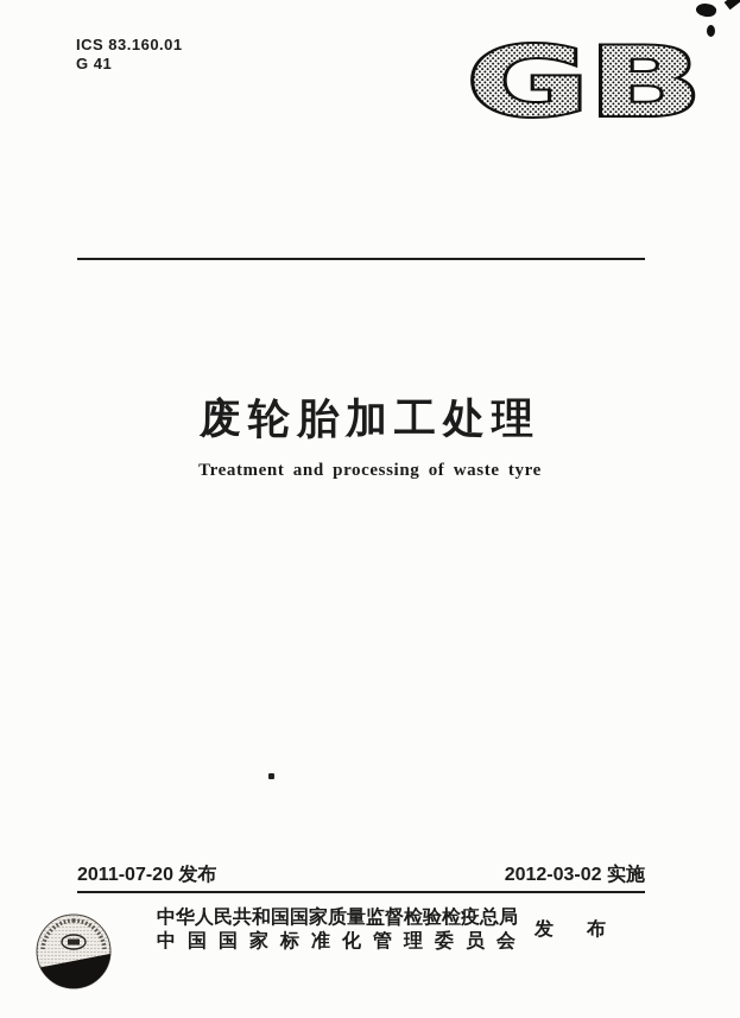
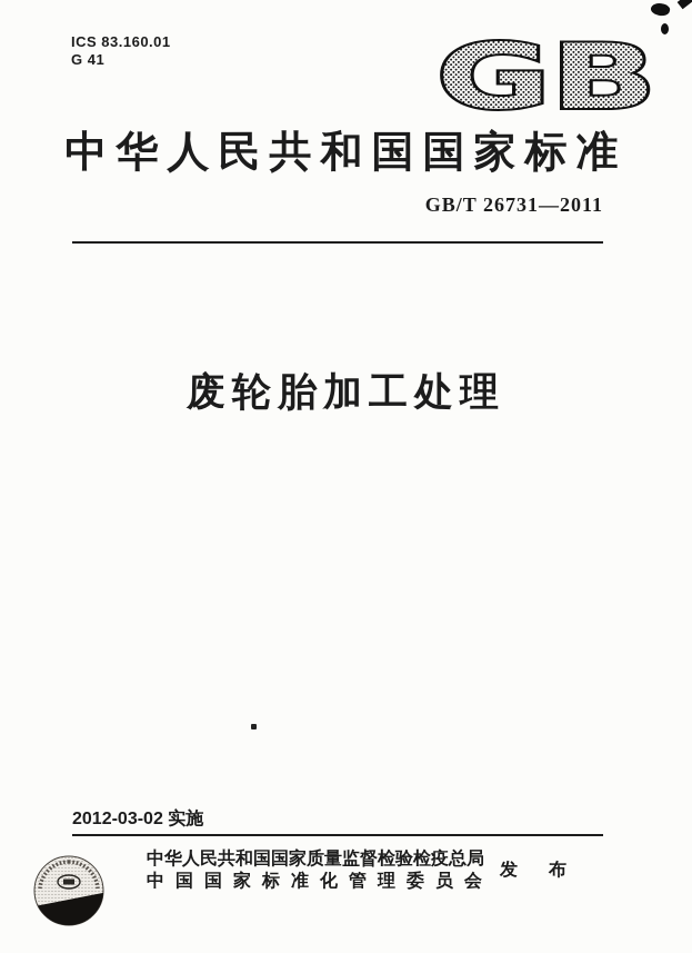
  ICS 83.160.01
  G 41
  GB
+ 中华人民共和国国家标准
+ GB/T 26731—2011
  废轮胎加工处理
- Treatment and processing of waste tyre
- 2011-07-20 发布
  2012-03-02 实施
  中华人民共和国国家质量监督检验检疫总局
  中国国家标准化管理委员会
  发 布
